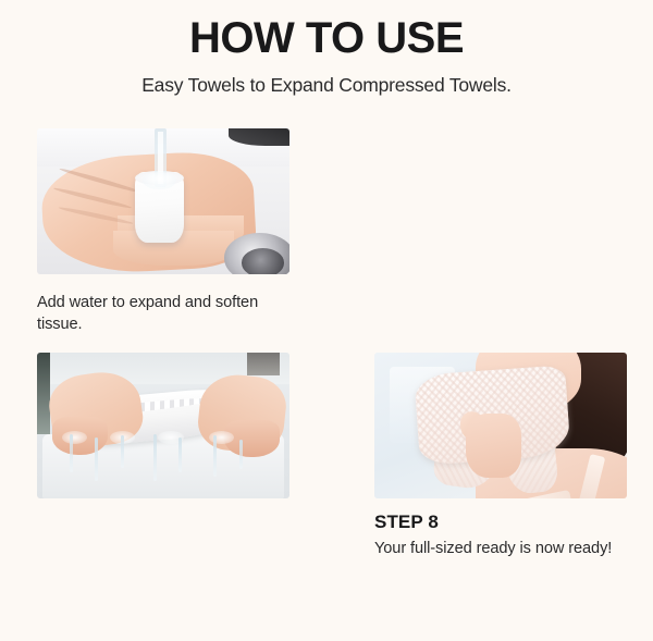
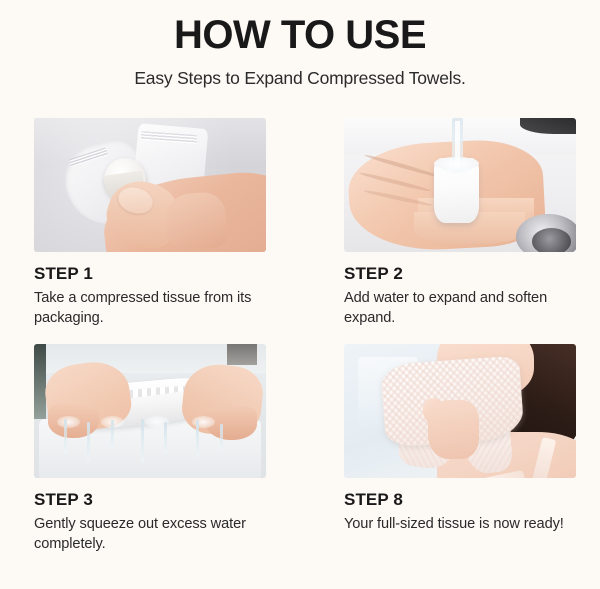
  HOW TO USE
- Easy Towels to Expand Compressed Towels.
+ Easy Steps to Expand Compressed Towels.
+ STEP 1
+ Take a compressed tissue from its packaging.
+ STEP 2
- Add water to expand and soften tissue.
+ Add water to expand and soften expand.
+ STEP 3
+ Gently squeeze out excess water completely.
  STEP 8
- Your full-sized ready is now ready!
+ Your full-sized tissue is now ready!
